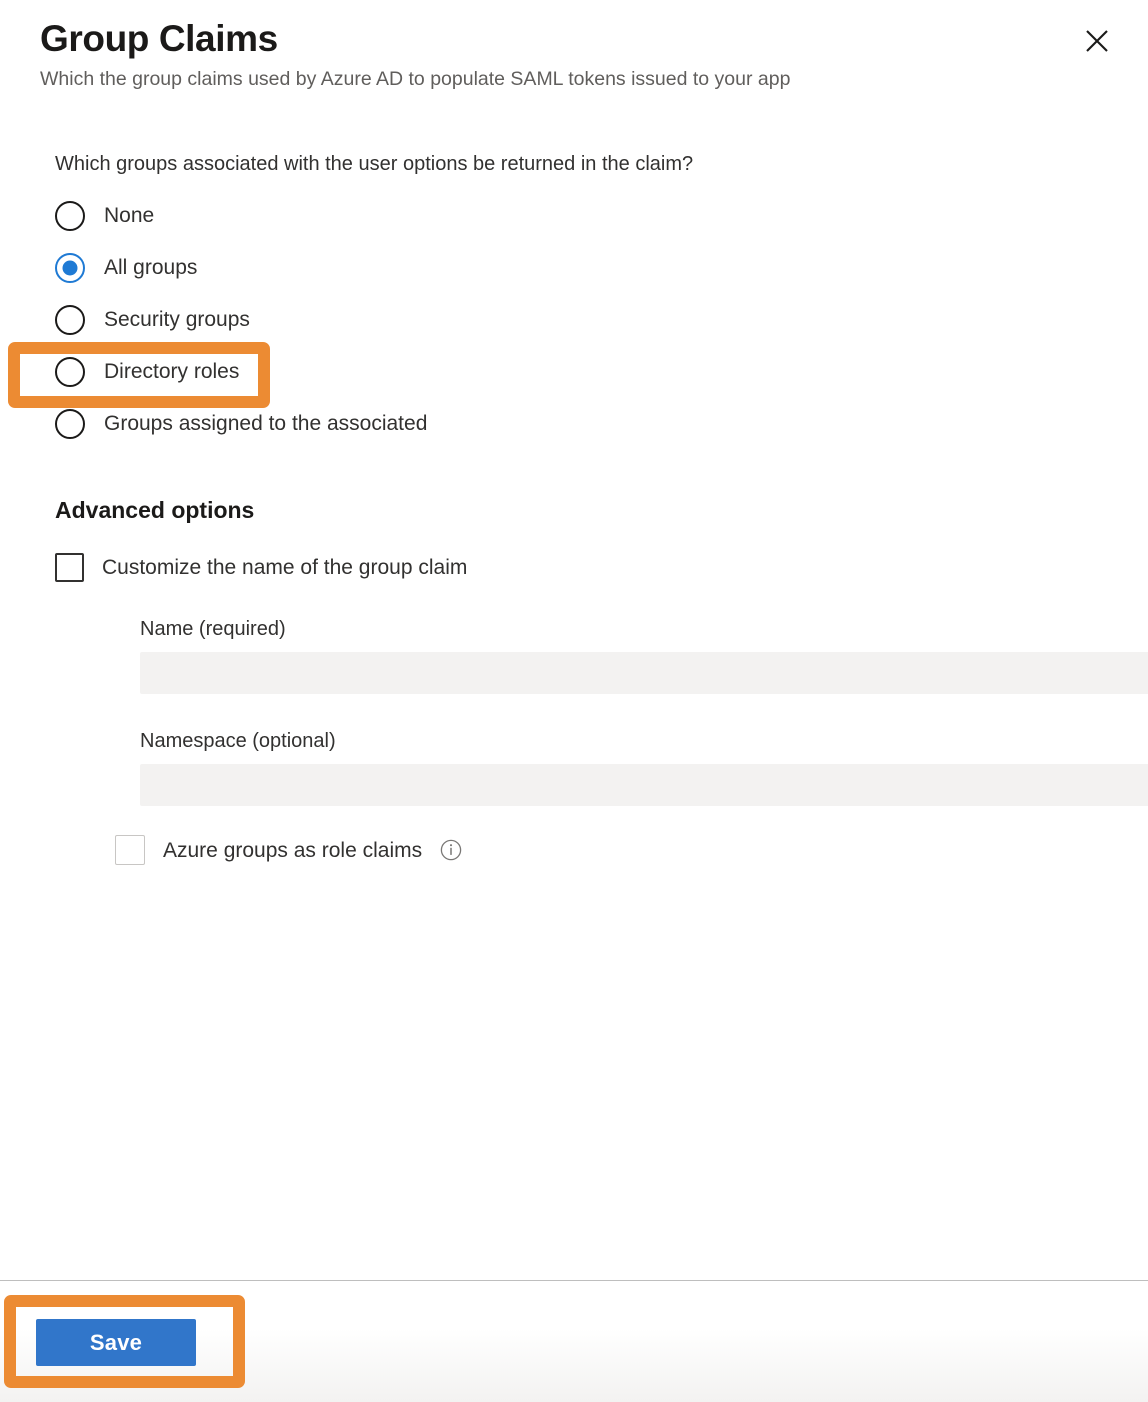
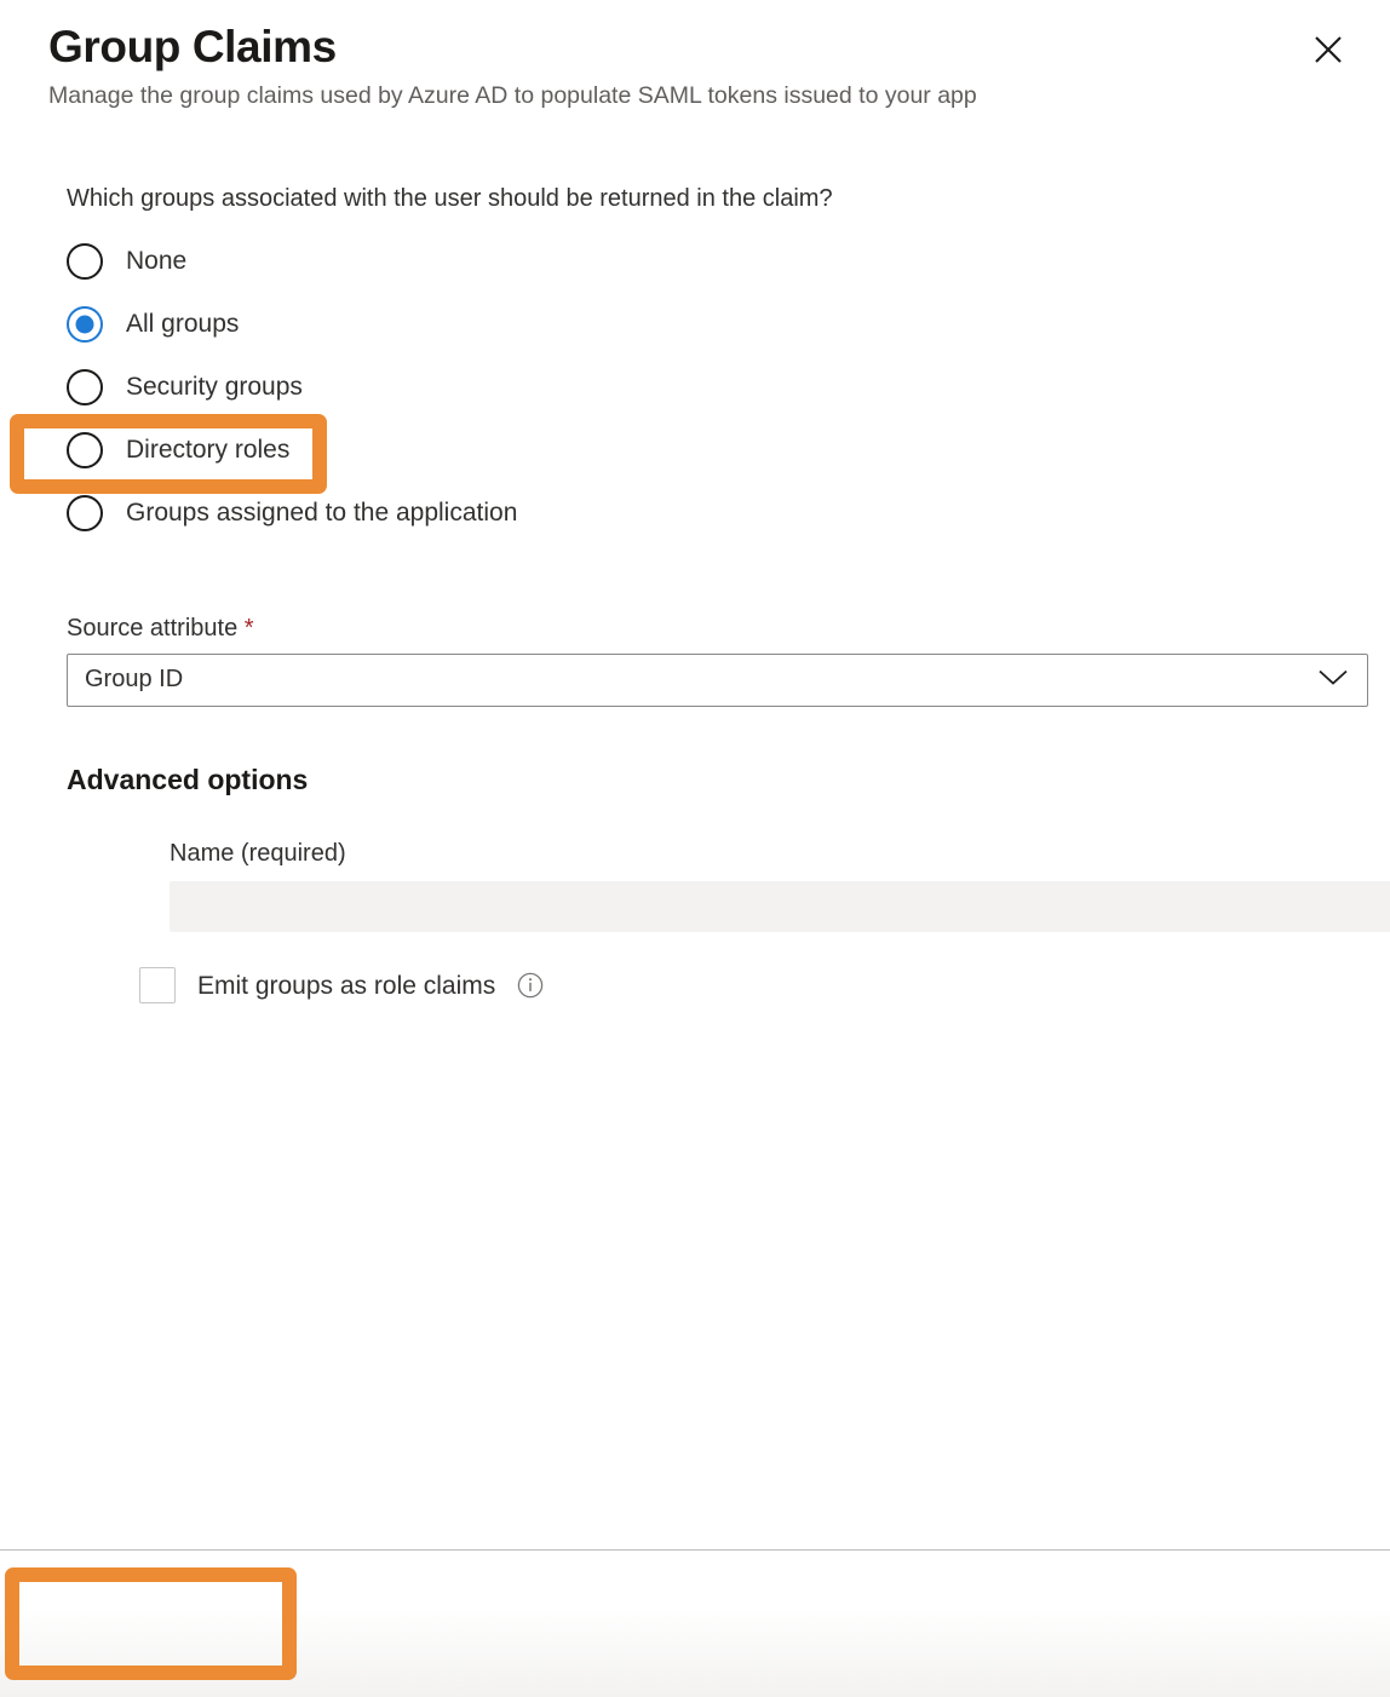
  Group Claims
- Which the group claims used by Azure AD to populate SAML tokens issued to your app
+ Manage the group claims used by Azure AD to populate SAML tokens issued to your app
- Which groups associated with the user options be returned in the claim?
+ Which groups associated with the user should be returned in the claim?
  None
  All groups
  Security groups
  Directory roles
- Groups assigned to the associated
+ Groups assigned to the application
+ Source attribute *
+ Group ID
  Advanced options
- Customize the name of the group claim
  Name (required)
- Namespace (optional)
- Azure groups as role claims
+ Emit groups as role claims
- Save
